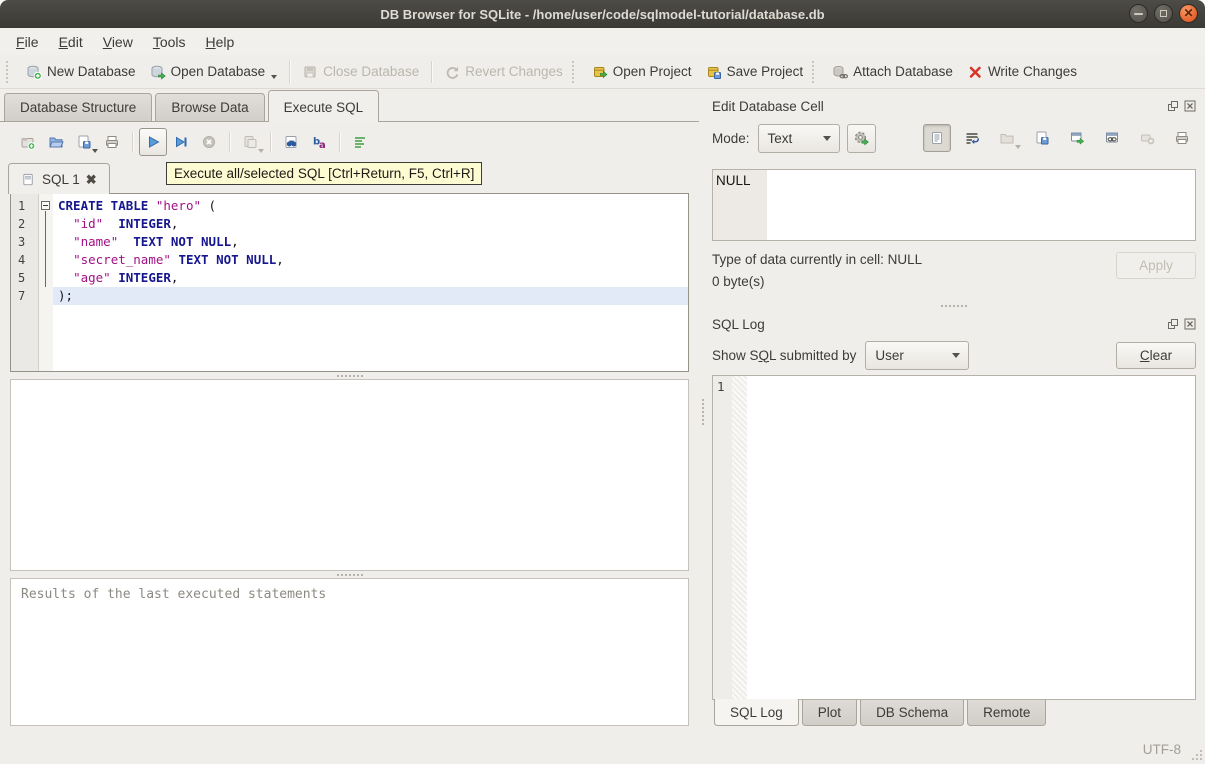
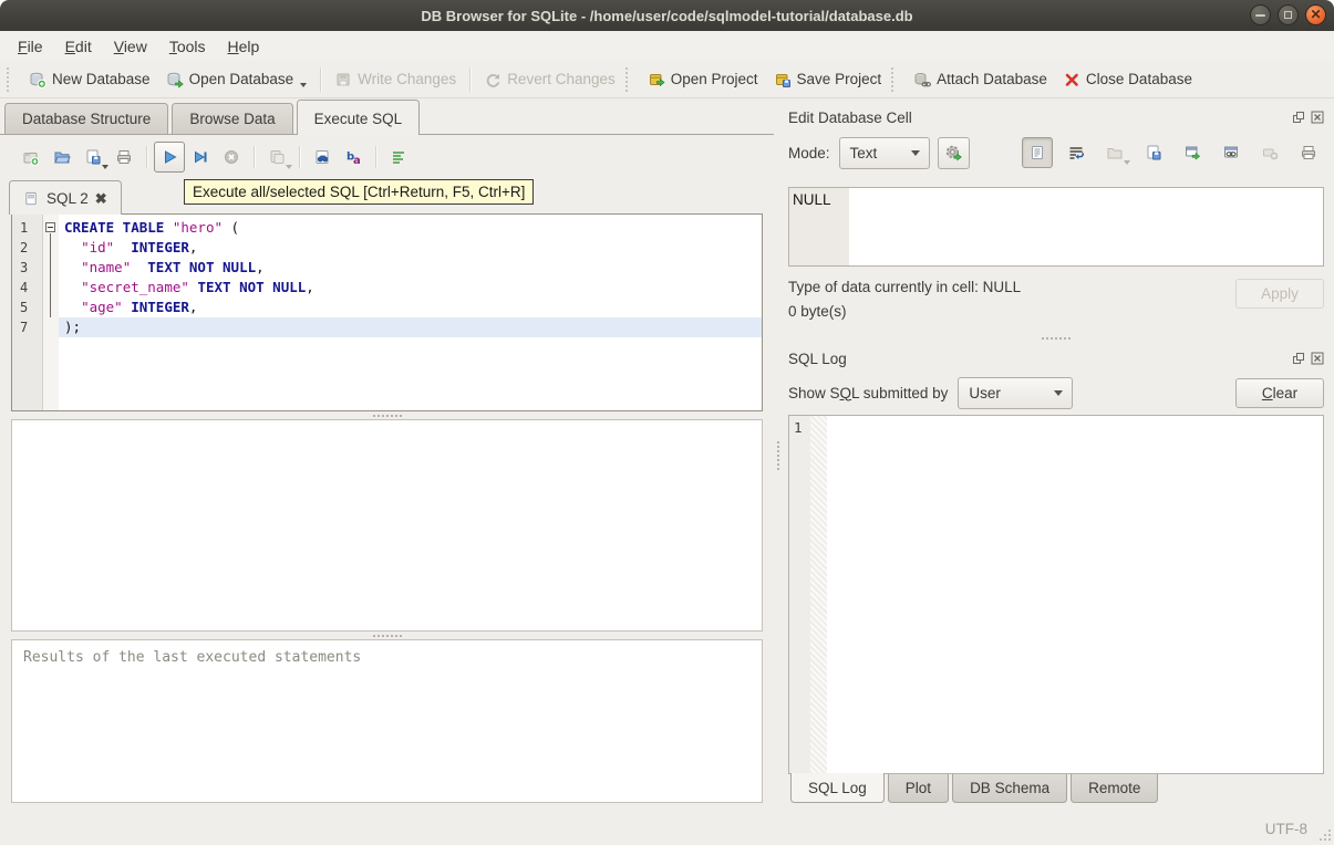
  DB Browser for SQLite - /home/user/code/sqlmodel-tutorial/database.db
  ✕
  File
  Edit
  View
  Tools
  Help
  New Database
  Open Database
- Close Database
+ Write Changes
  Revert Changes
  Open Project
  Save Project
  Attach Database
- Write Changes
+ Close Database
  Database Structure
  Browse Data
  Execute SQL
  b
  a
- SQL 1
+ SQL 2
  ✖
  1
  CREATE TABLE "hero" (
  2
  "id" INTEGER,
  3
  "name" TEXT NOT NULL,
  4
  "secret_name" TEXT NOT NULL,
  5
  "age" INTEGER,
  7
  );
  Results of the last executed statements
  Edit Database Cell
  Mode:
  Text
  NULL
  Type of data currently in cell: NULL
  0 byte(s)
  Apply
  SQL Log
  Show SQL submitted by
  User
  Clear
  1
  SQL Log
  Plot
  DB Schema
  Remote
  UTF-8
  Execute all/selected SQL [Ctrl+Return, F5, Ctrl+R]
